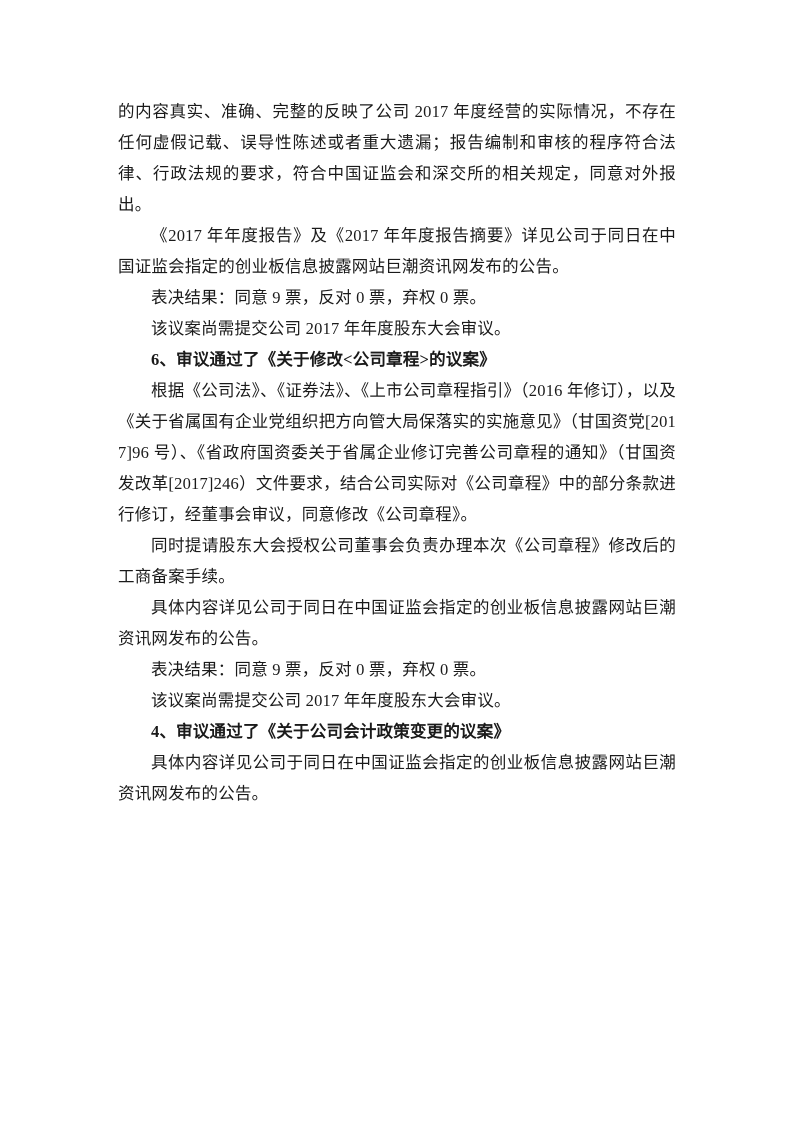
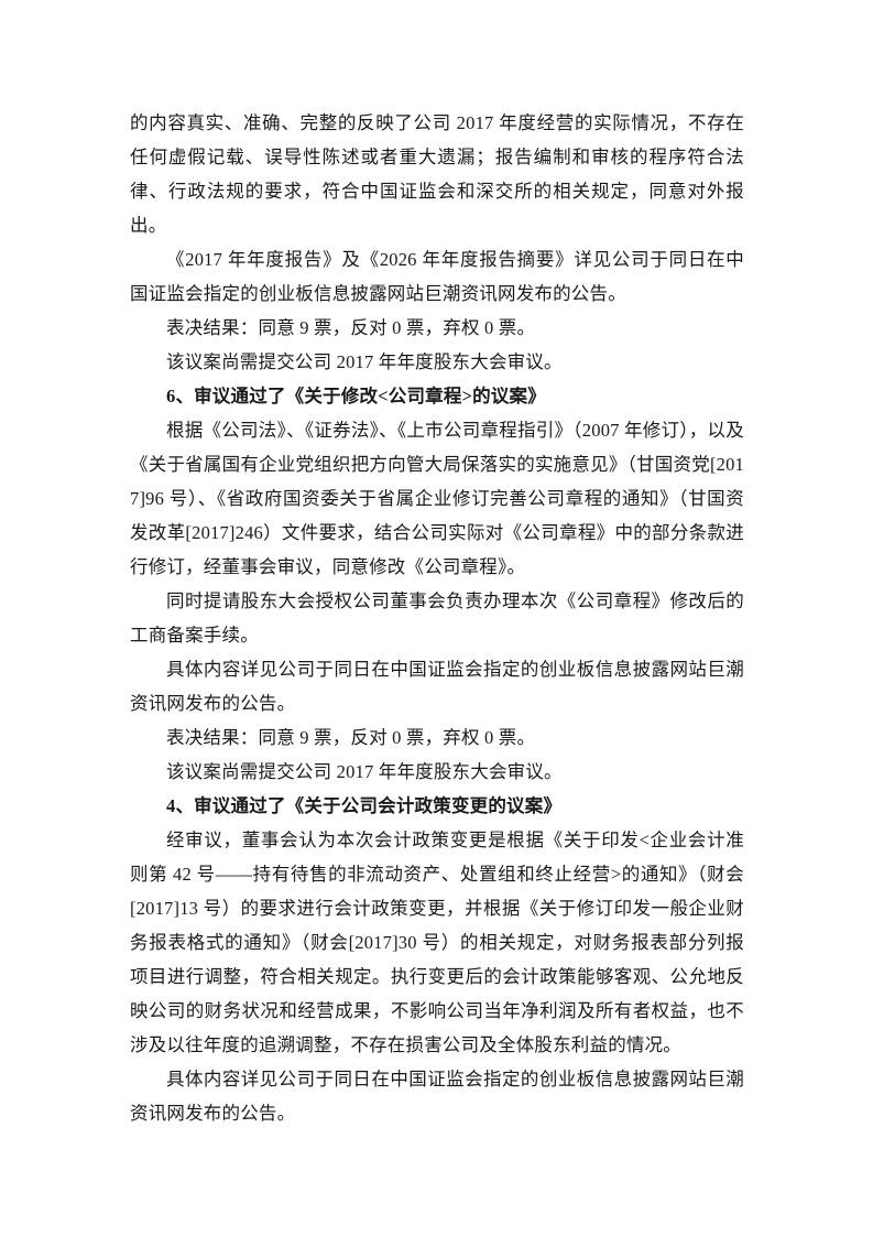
  的内容真实、准确、完整的反映了公司 2017 年度经营的实际情况，不存在任何虚假记载、误导性陈述或者重大遗漏；报告编制和审核的程序符合法律、行政法规的要求，符合中国证监会和深交所的相关规定，同意对外报出。
- 《2017 年年度报告》及《2017 年年度报告摘要》详见公司于同日在中国证监会指定的创业板信息披露网站巨潮资讯网发布的公告。
+ 《2017 年年度报告》及《2026 年年度报告摘要》详见公司于同日在中国证监会指定的创业板信息披露网站巨潮资讯网发布的公告。
  表决结果：同意 9 票，反对 0 票，弃权 0 票。
  该议案尚需提交公司 2017 年年度股东大会审议。
  6、审议通过了《关于修改<公司章程>的议案》
- 根据《公司法》、《证券法》、《上市公司章程指引》（2016 年修订），以及《关于省属国有企业党组织把方向管大局保落实的实施意见》（甘国资党[2017]96 号）、《省政府国资委关于省属企业修订完善公司章程的通知》（甘国资发改革[2017]246）文件要求，结合公司实际对《公司章程》中的部分条款进行修订，经董事会审议，同意修改《公司章程》。
+ 根据《公司法》、《证券法》、《上市公司章程指引》（2007 年修订），以及《关于省属国有企业党组织把方向管大局保落实的实施意见》（甘国资党[2017]96 号）、《省政府国资委关于省属企业修订完善公司章程的通知》（甘国资发改革[2017]246）文件要求，结合公司实际对《公司章程》中的部分条款进行修订，经董事会审议，同意修改《公司章程》。
  同时提请股东大会授权公司董事会负责办理本次《公司章程》修改后的工商备案手续。
  具体内容详见公司于同日在中国证监会指定的创业板信息披露网站巨潮资讯网发布的公告。
  表决结果：同意 9 票，反对 0 票，弃权 0 票。
  该议案尚需提交公司 2017 年年度股东大会审议。
  4、审议通过了《关于公司会计政策变更的议案》
+ 经审议，董事会认为本次会计政策变更是根据《关于印发<企业会计准则第 42 号——持有待售的非流动资产、处置组和终止经营>的通知》（财会[2017]13 号）的要求进行会计政策变更，并根据《关于修订印发一般企业财务报表格式的通知》（财会[2017]30 号）的相关规定，对财务报表部分列报项目进行调整，符合相关规定。执行变更后的会计政策能够客观、公允地反映公司的财务状况和经营成果，不影响公司当年净利润及所有者权益，也不涉及以往年度的追溯调整，不存在损害公司及全体股东利益的情况。
  具体内容详见公司于同日在中国证监会指定的创业板信息披露网站巨潮资讯网发布的公告。
